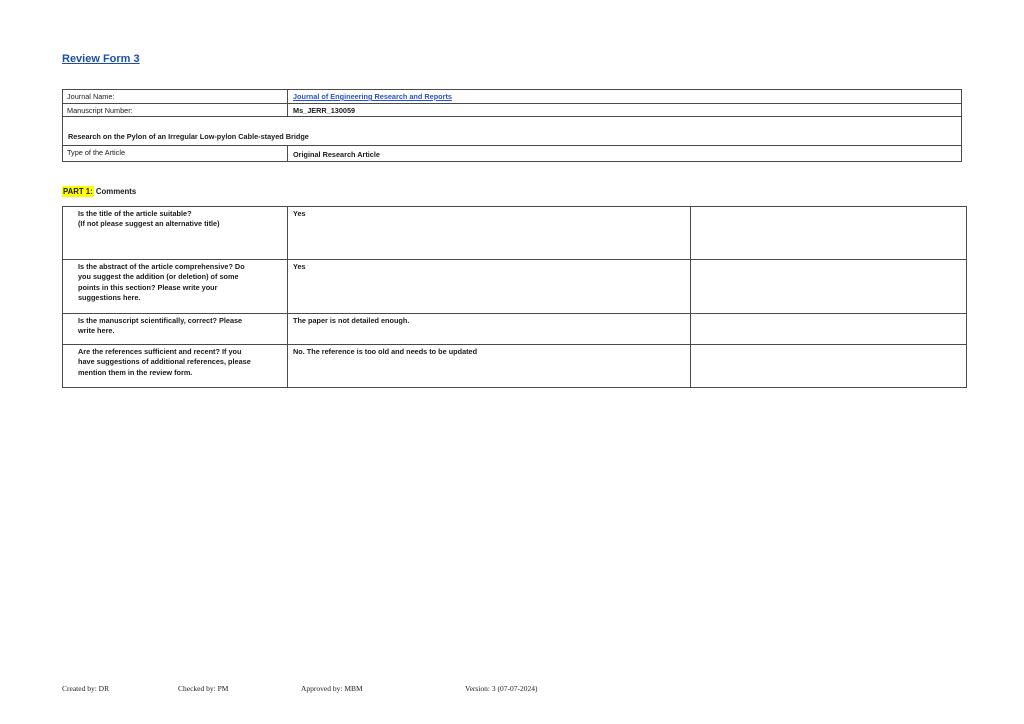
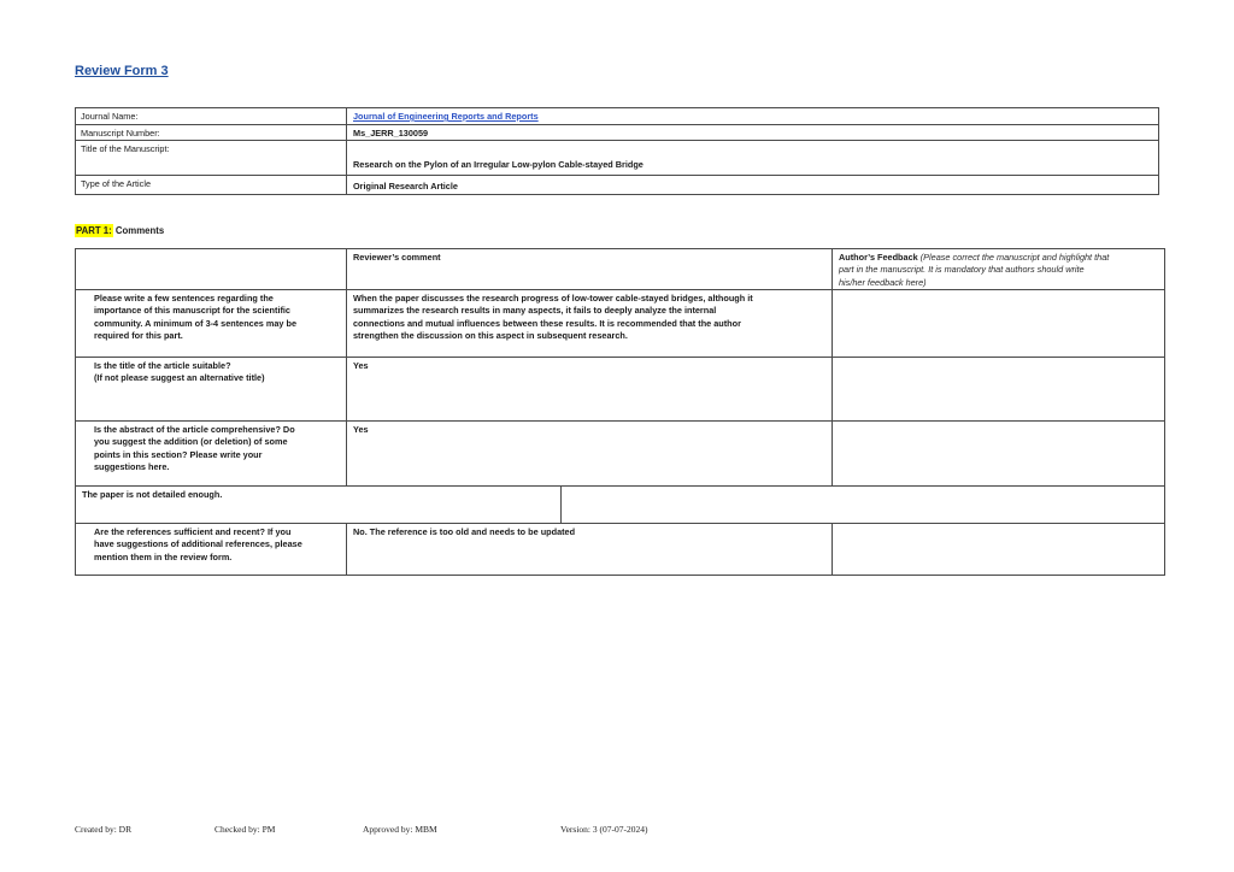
  Review Form 3
  Journal Name:
- Journal of Engineering Research and Reports
+ Journal of Engineering Reports and Reports
  Manuscript Number:
  Ms_JERR_130059
+ Title of the Manuscript:
  Research on the Pylon of an Irregular Low-pylon Cable-stayed Bridge
  Type of the Article
  Original Research Article
  PART 1: Comments
+ Reviewer’s comment
+ Author’s Feedback (Please correct the manuscript and highlight that
+ part in the manuscript. It is mandatory that authors should write
+ his/her feedback here)
+ Please write a few sentences regarding the
+ importance of this manuscript for the scientific
+ community. A minimum of 3-4 sentences may be
+ required for this part.
+ When the paper discusses the research progress of low-tower cable-stayed bridges, although it
+ summarizes the research results in many aspects, it fails to deeply analyze the internal
+ connections and mutual influences between these results. It is recommended that the author
+ strengthen the discussion on this aspect in subsequent research.
  Is the title of the article suitable?
  (If not please suggest an alternative title)
  Yes
  Is the abstract of the article comprehensive? Do
  you suggest the addition (or deletion) of some
  points in this section? Please write your
  suggestions here.
  Yes
- Is the manuscript scientifically, correct? Please
- write here.
  The paper is not detailed enough.
  Are the references sufficient and recent? If you
  have suggestions of additional references, please
  mention them in the review form.
  No. The reference is too old and needs to be updated
  Created by: DR
  Checked by: PM
  Approved by: MBM
  Version: 3 (07-07-2024)
